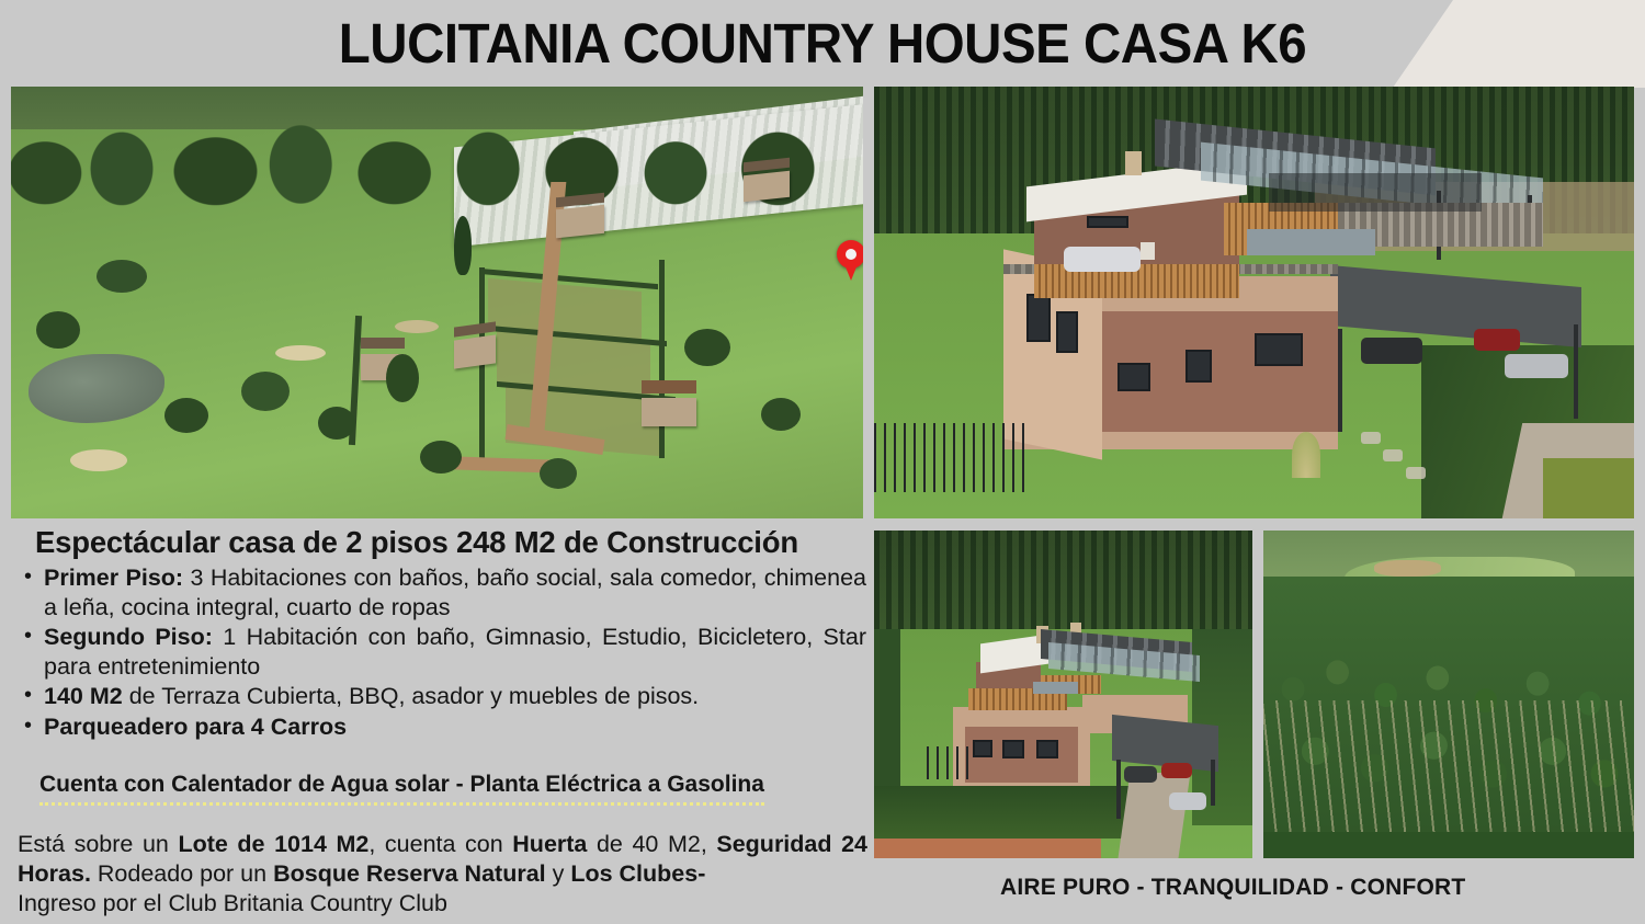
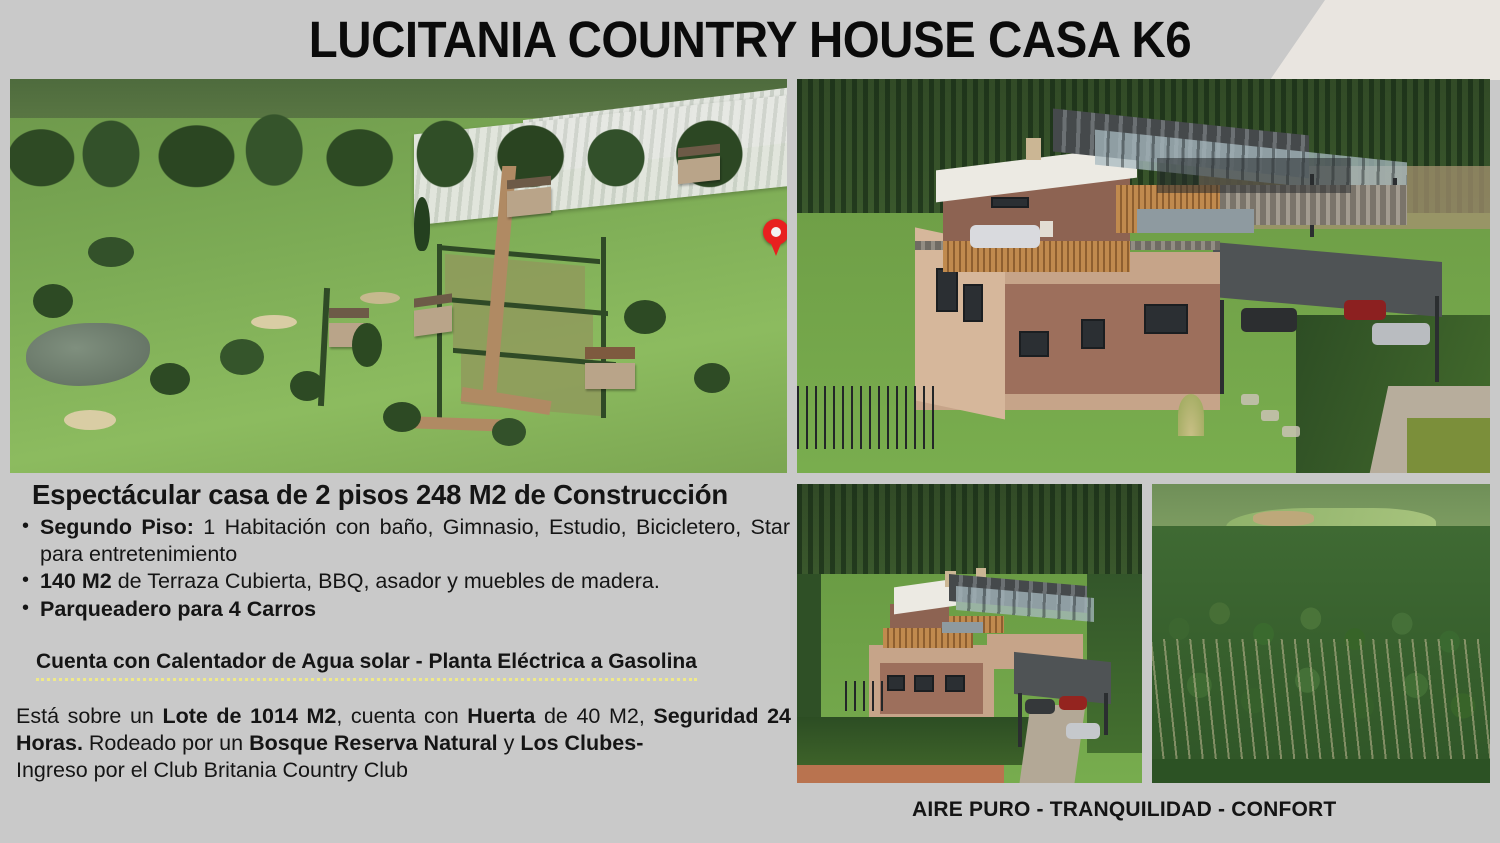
  LUCITANIA COUNTRY HOUSE CASA K6
  Espectácular casa de 2 pisos 248 M2 de Construcción
- Primer Piso: 3 Habitaciones con baños, baño social, sala comedor, chimenea a leña, cocina integral, cuarto de ropas
  Segundo Piso: 1 Habitación con baño, Gimnasio, Estudio, Bicicletero, Star para entretenimiento
- 140 M2 de Terraza Cubierta, BBQ, asador y muebles de pisos.
+ 140 M2 de Terraza Cubierta, BBQ, asador y muebles de madera.
  Parqueadero para 4 Carros
  Cuenta con Calentador de Agua solar - Planta Eléctrica a Gasolina
  Está sobre un Lote de 1014 M2, cuenta con Huerta de 40 M2, Seguridad 24 Horas. Rodeado por un Bosque Reserva Natural y Los Clubes-
  Ingreso por el Club Britania Country Club
  AIRE PURO - TRANQUILIDAD - CONFORT
